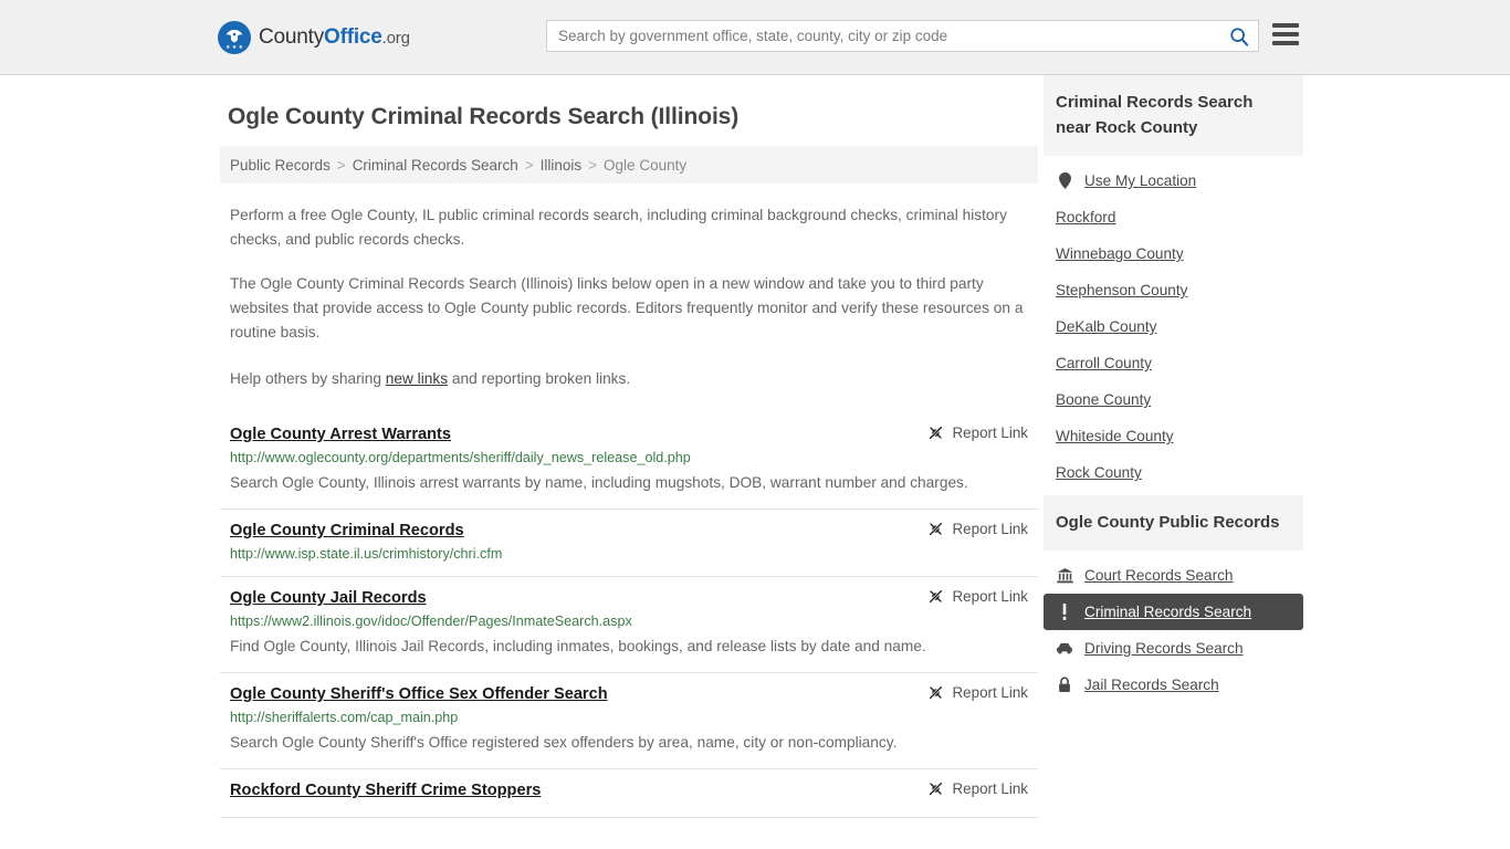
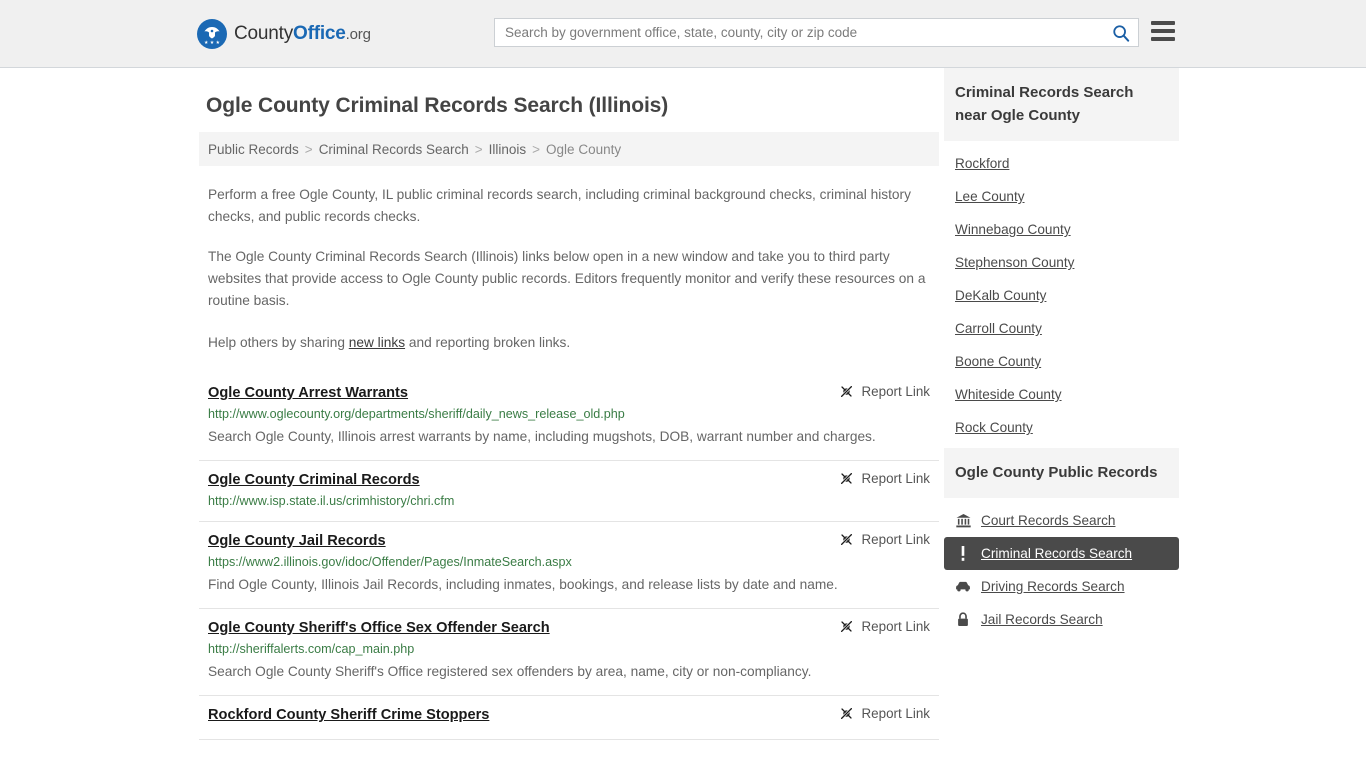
  CountyOffice.org
  Search by government office, state, county, city or zip code
  Ogle County Criminal Records Search (Illinois)
  Public Records
  >
  Criminal Records Search
  >
  Illinois
  >
  Ogle County
  Perform a free Ogle County, IL public criminal records search, including criminal background checks, criminal history checks, and public records checks.
  The Ogle County Criminal Records Search (Illinois) links below open in a new window and take you to third party websites that provide access to Ogle County public records. Editors frequently monitor and verify these resources on a routine basis.
  Help others by sharing new links and reporting broken links.
  Ogle County Arrest Warrants
  Report Link
  http://www.oglecounty.org/departments/sheriff/daily_news_release_old.php
  Search Ogle County, Illinois arrest warrants by name, including mugshots, DOB, warrant number and charges.
  Ogle County Criminal Records
  Report Link
  http://www.isp.state.il.us/crimhistory/chri.cfm
  Ogle County Jail Records
  Report Link
  https://www2.illinois.gov/idoc/Offender/Pages/InmateSearch.aspx
  Find Ogle County, Illinois Jail Records, including inmates, bookings, and release lists by date and name.
  Ogle County Sheriff's Office Sex Offender Search
  Report Link
  http://sheriffalerts.com/cap_main.php
  Search Ogle County Sheriff's Office registered sex offenders by area, name, city or non-compliancy.
  Rockford County Sheriff Crime Stoppers
  Report Link
- Criminal Records Search near Rock County
+ Criminal Records Search near Ogle County
- Use My Location
  Rockford
+ Lee County
  Winnebago County
  Stephenson County
  DeKalb County
  Carroll County
  Boone County
  Whiteside County
  Rock County
  Ogle County Public Records
  Court Records Search
  Criminal Records Search
  Driving Records Search
  Jail Records Search
